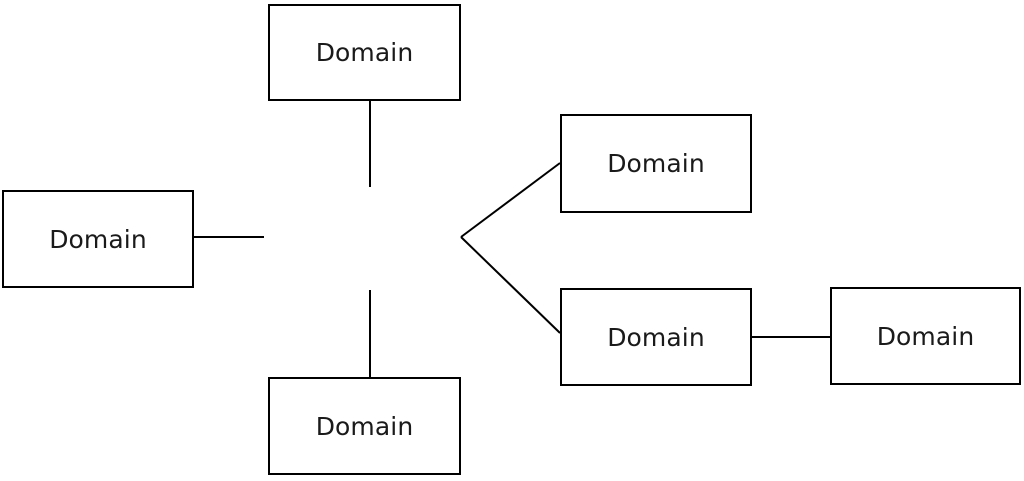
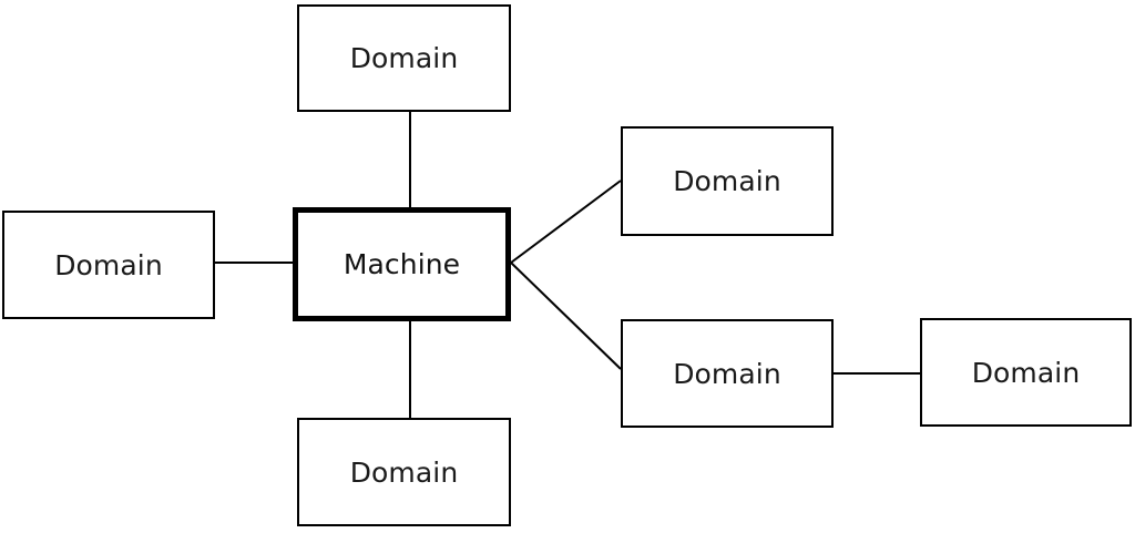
  Domain
  Domain
+ Machine
  Domain
  Domain
  Domain
  Domain
